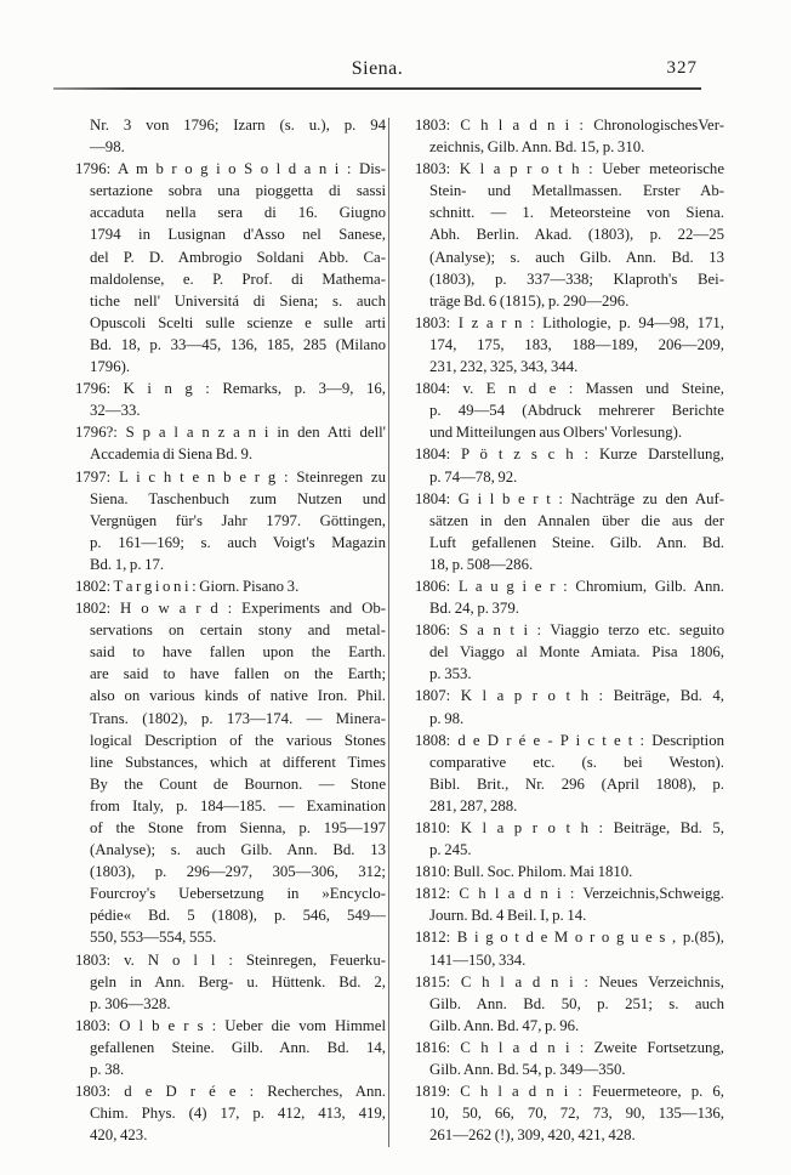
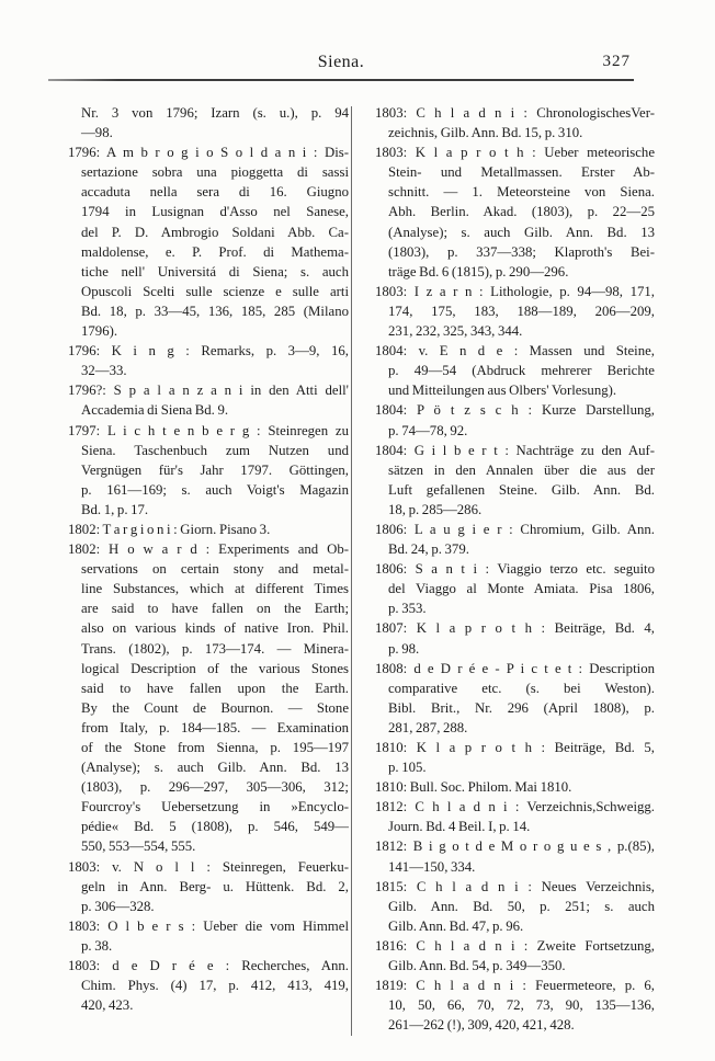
  Siena.
  327
  Nr. 3 von 1796; Izarn (s. u.), p. 94
  —98.
  1796: A m b r o g i o S o l d a n i : Dis-
  sertazione sobra una pioggetta di sassi
  accaduta nella sera di 16. Giugno
  1794 in Lusignan d'Asso nel Sanese,
  del P. D. Ambrogio Soldani Abb. Ca-
  maldolense, e. P. Prof. di Mathema-
  tiche nell' Universitá di Siena; s. auch
  Opuscoli Scelti sulle scienze e sulle arti
  Bd. 18, p. 33—45, 136, 185, 285 (Milano
  1796).
  1796: K i n g : Remarks, p. 3—9, 16,
  32—33.
  1796?: S p a l a n z a n i in den Atti dell'
  Accademia di Siena Bd. 9.
  1797: L i c h t e n b e r g : Steinregen zu
  Siena. Taschenbuch zum Nutzen und
  Vergnügen für's Jahr 1797. Göttingen,
  p. 161—169; s. auch Voigt's Magazin
  Bd. 1, p. 17.
  1802: T a r g i o n i : Giorn. Pisano 3.
  1802: H o w a r d : Experiments and Ob-
  servations on certain stony and metal-
- said to have fallen upon the Earth.
+ line Substances, which at different Times
  are said to have fallen on the Earth;
  also on various kinds of native Iron. Phil.
  Trans. (1802), p. 173—174. — Minera-
  logical Description of the various Stones
- line Substances, which at different Times
+ said to have fallen upon the Earth.
  By the Count de Bournon. — Stone
  from Italy, p. 184—185. — Examination
  of the Stone from Sienna, p. 195—197
  (Analyse); s. auch Gilb. Ann. Bd. 13
  (1803), p. 296—297, 305—306, 312;
  Fourcroy's Uebersetzung in »Encyclo-
  pédie« Bd. 5 (1808), p. 546, 549—
  550, 553—554, 555.
  1803: v. N o l l : Steinregen, Feuerku-
  geln in Ann. Berg- u. Hüttenk. Bd. 2,
  p. 306—328.
  1803: O l b e r s : Ueber die vom Himmel
- gefallenen Steine. Gilb. Ann. Bd. 14,
  p. 38.
  1803: d e D r é e : Recherches, Ann.
  Chim. Phys. (4) 17, p. 412, 413, 419,
  420, 423.
  1803: C h l a d n i : ChronologischesVer-
  zeichnis, Gilb. Ann. Bd. 15, p. 310.
  1803: K l a p r o t h : Ueber meteorische
  Stein- und Metallmassen. Erster Ab-
  schnitt. — 1. Meteorsteine von Siena.
  Abh. Berlin. Akad. (1803), p. 22—25
  (Analyse); s. auch Gilb. Ann. Bd. 13
  (1803), p. 337—338; Klaproth's Bei-
  träge Bd. 6 (1815), p. 290—296.
  1803: I z a r n : Lithologie, p. 94—98, 171,
  174, 175, 183, 188—189, 206—209,
  231, 232, 325, 343, 344.
  1804: v. E n d e : Massen und Steine,
  p. 49—54 (Abdruck mehrerer Berichte
  und Mitteilungen aus Olbers' Vorlesung).
  1804: P ö t z s c h : Kurze Darstellung,
  p. 74—78, 92.
  1804: G i l b e r t : Nachträge zu den Auf-
  sätzen in den Annalen über die aus der
  Luft gefallenen Steine. Gilb. Ann. Bd.
- 18, p. 508—286.
+ 18, p. 285—286.
  1806: L a u g i e r : Chromium, Gilb. Ann.
  Bd. 24, p. 379.
  1806: S a n t i : Viaggio terzo etc. seguito
  del Viaggo al Monte Amiata. Pisa 1806,
  p. 353.
  1807: K l a p r o t h : Beiträge, Bd. 4,
  p. 98.
  1808: d e D r é e - P i c t e t : Description
  comparative etc. (s. bei Weston).
  Bibl. Brit., Nr. 296 (April 1808), p.
  281, 287, 288.
  1810: K l a p r o t h : Beiträge, Bd. 5,
- p. 245.
+ p. 105.
  1810: Bull. Soc. Philom. Mai 1810.
  1812: C h l a d n i : Verzeichnis,Schweigg.
  Journ. Bd. 4 Beil. I, p. 14.
  1812: B i g o t d e M o r o g u e s , p.(85),
  141—150, 334.
  1815: C h l a d n i : Neues Verzeichnis,
  Gilb. Ann. Bd. 50, p. 251; s. auch
  Gilb. Ann. Bd. 47, p. 96.
  1816: C h l a d n i : Zweite Fortsetzung,
  Gilb. Ann. Bd. 54, p. 349—350.
  1819: C h l a d n i : Feuermeteore, p. 6,
  10, 50, 66, 70, 72, 73, 90, 135—136,
  261—262 (!), 309, 420, 421, 428.
